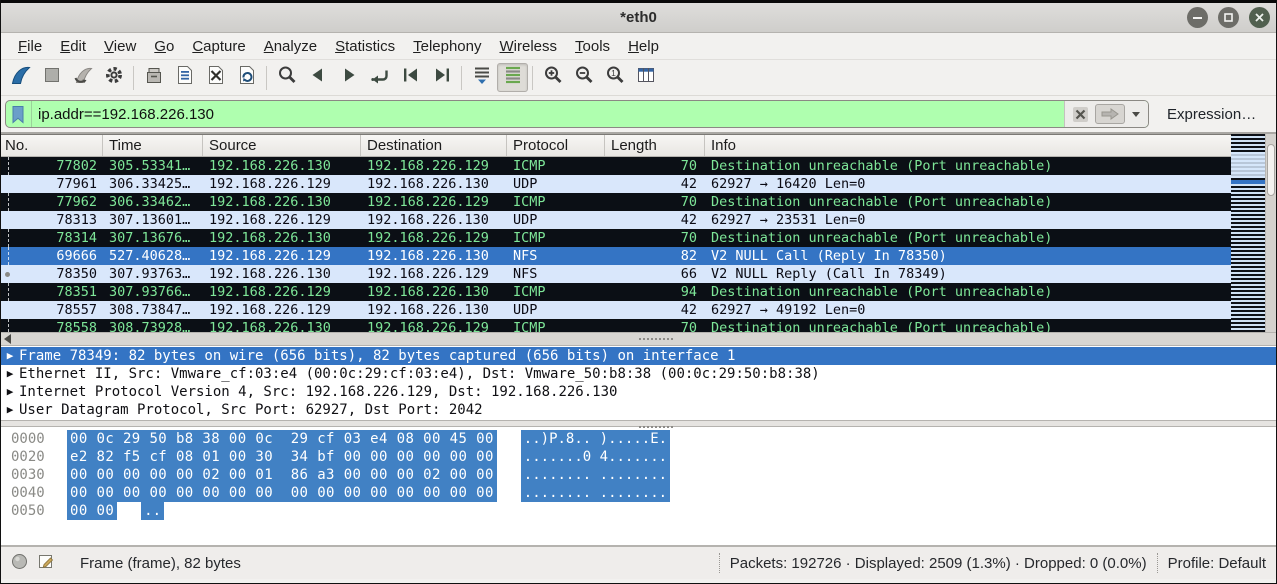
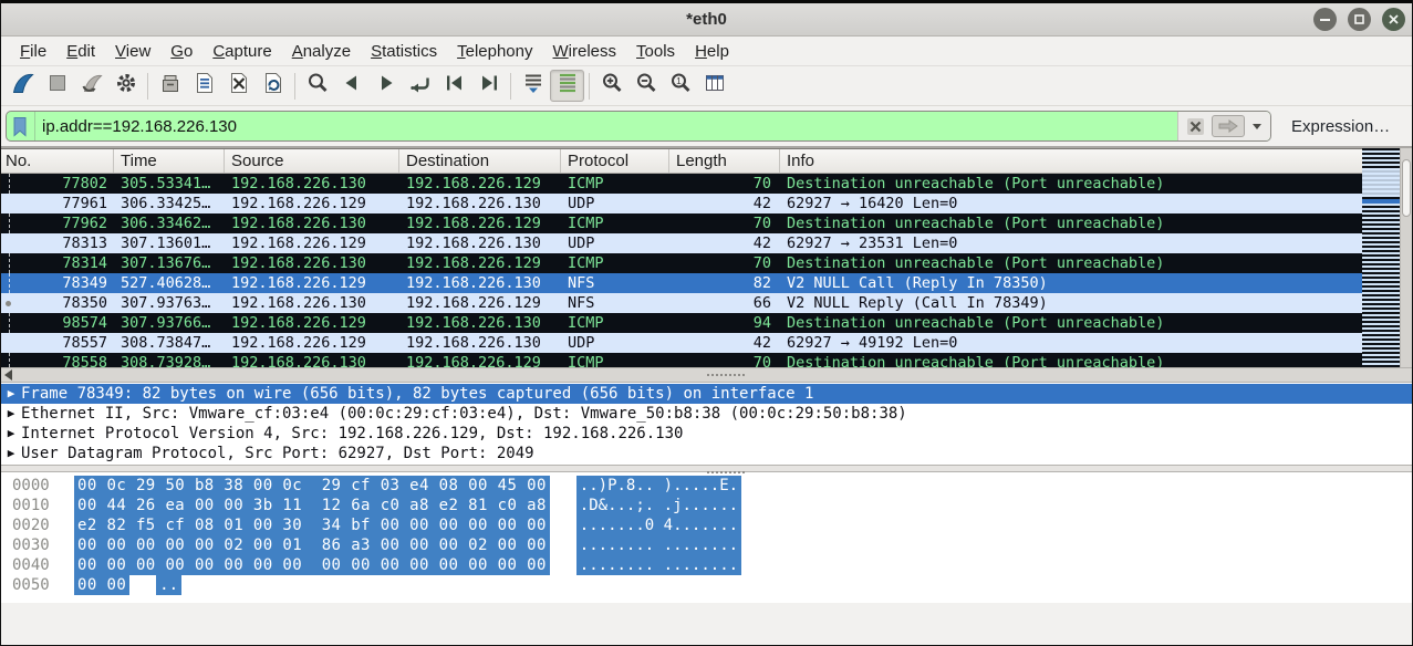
  *eth0
  File
  Edit
  View
  Go
  Capture
  Analyze
  Statistics
  Telephony
  Wireless
  Tools
  Help
  1
  ip.addr==192.168.226.130
  Expression…
  No.
  Time
  Source
  Destination
  Protocol
  Length
  Info
  77802
  305.53341…
  192.168.226.130
  192.168.226.129
  ICMP
  70
  Destination unreachable (Port unreachable)
  77961
  306.33425…
  192.168.226.129
  192.168.226.130
  UDP
  42
  62927 → 16420 Len=0
  77962
  306.33462…
  192.168.226.130
  192.168.226.129
  ICMP
  70
  Destination unreachable (Port unreachable)
  78313
  307.13601…
  192.168.226.129
  192.168.226.130
  UDP
  42
  62927 → 23531 Len=0
  78314
  307.13676…
  192.168.226.130
  192.168.226.129
  ICMP
  70
  Destination unreachable (Port unreachable)
- 69666
+ 78349
  527.40628…
  192.168.226.129
  192.168.226.130
  NFS
  82
  V2 NULL Call (Reply In 78350)
  78350
  307.93763…
  192.168.226.130
  192.168.226.129
  NFS
  66
  V2 NULL Reply (Call In 78349)
- 78351
+ 98574
  307.93766…
  192.168.226.129
  192.168.226.130
  ICMP
  94
  Destination unreachable (Port unreachable)
  78557
  308.73847…
  192.168.226.129
  192.168.226.130
  UDP
  42
  62927 → 49192 Len=0
  78558
  308.73928…
  192.168.226.130
  192.168.226.129
  ICMP
  70
  Destination unreachable (Port unreachable)
  ▶
  Frame 78349: 82 bytes on wire (656 bits), 82 bytes captured (656 bits) on interface 1
  ▶
  Ethernet II, Src: Vmware_cf:03:e4 (00:0c:29:cf:03:e4), Dst: Vmware_50:b8:38 (00:0c:29:50:b8:38)
  ▶
  Internet Protocol Version 4, Src: 192.168.226.129, Dst: 192.168.226.130
  ▶
- User Datagram Protocol, Src Port: 62927, Dst Port: 2042
+ User Datagram Protocol, Src Port: 62927, Dst Port: 2049
  0000
  00 0c 29 50 b8 38 00 0c 29 cf 03 e4 08 00 45 00
  ..)P.8.. ).....E.
+ 0010
+ 00 44 26 ea 00 00 3b 11 12 6a c0 a8 e2 81 c0 a8
+ .D&...;. .j......
  0020
  e2 82 f5 cf 08 01 00 30 34 bf 00 00 00 00 00 00
  .......0 4.......
  0030
  00 00 00 00 00 02 00 01 86 a3 00 00 00 02 00 00
  ........ ........
  0040
  00 00 00 00 00 00 00 00 00 00 00 00 00 00 00 00
  ........ ........
  0050
  00 00
  ..
- Frame (frame), 82 bytes
- Packets: 192726 · Displayed: 2509 (1.3%) · Dropped: 0 (0.0%)
- Profile: Default
